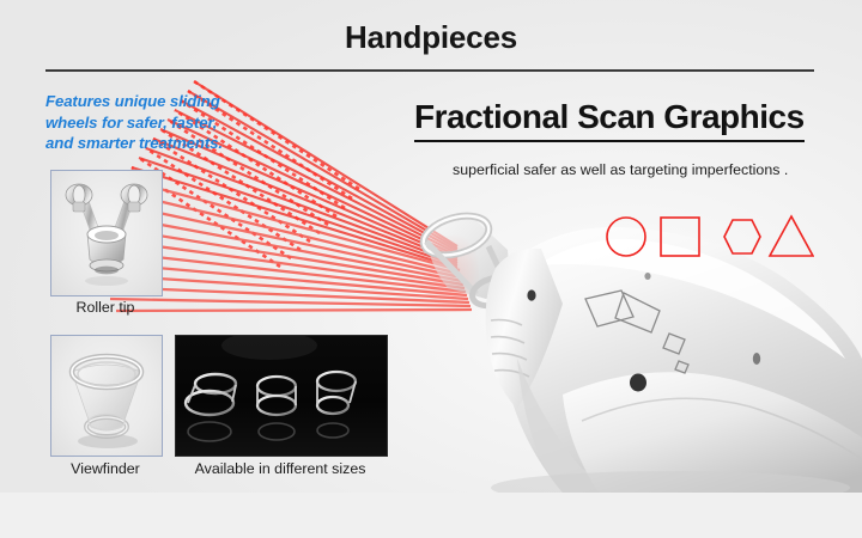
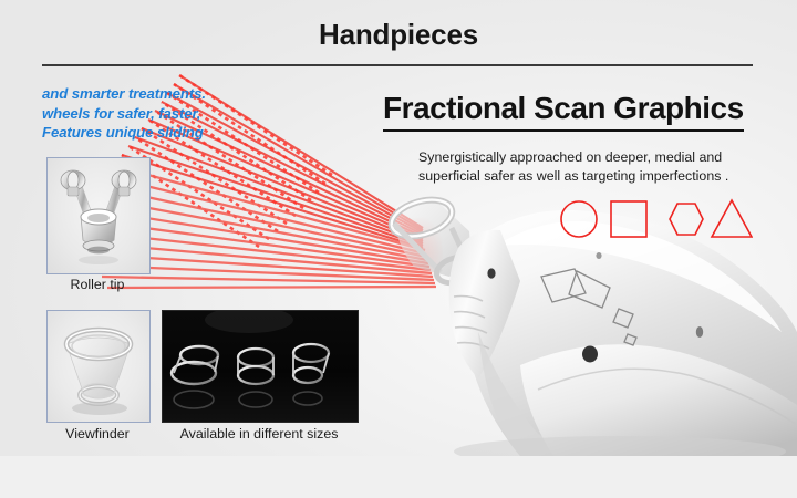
  Handpieces
- Features unique sliding
+ and smarter treatments.
  wheels for safer, faster,
- and smarter treatments.
+ Features unique sliding
  Fractional Scan Graphics
+ Synergistically approached on deeper, medial and
  superficial safer as well as targeting imperfections .
  Roller tip
  Viewfinder
  Available in different sizes
